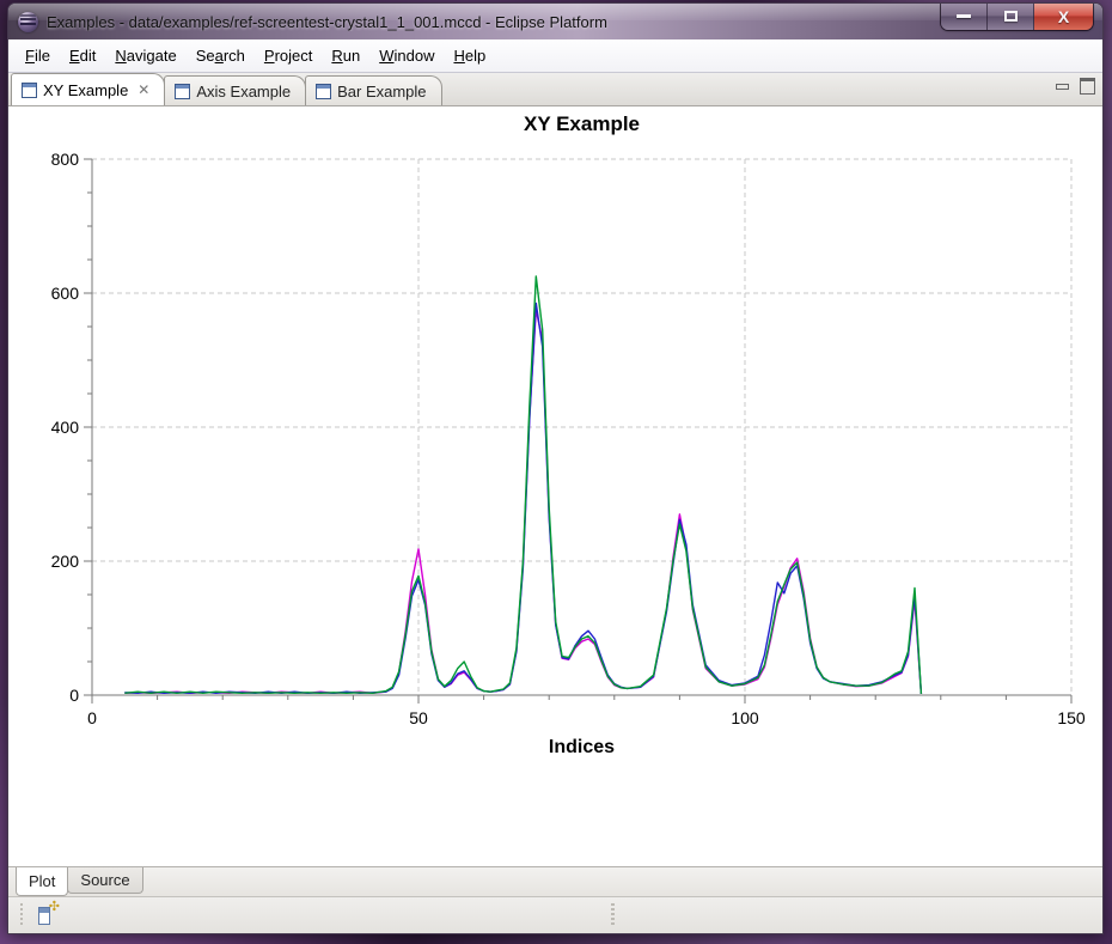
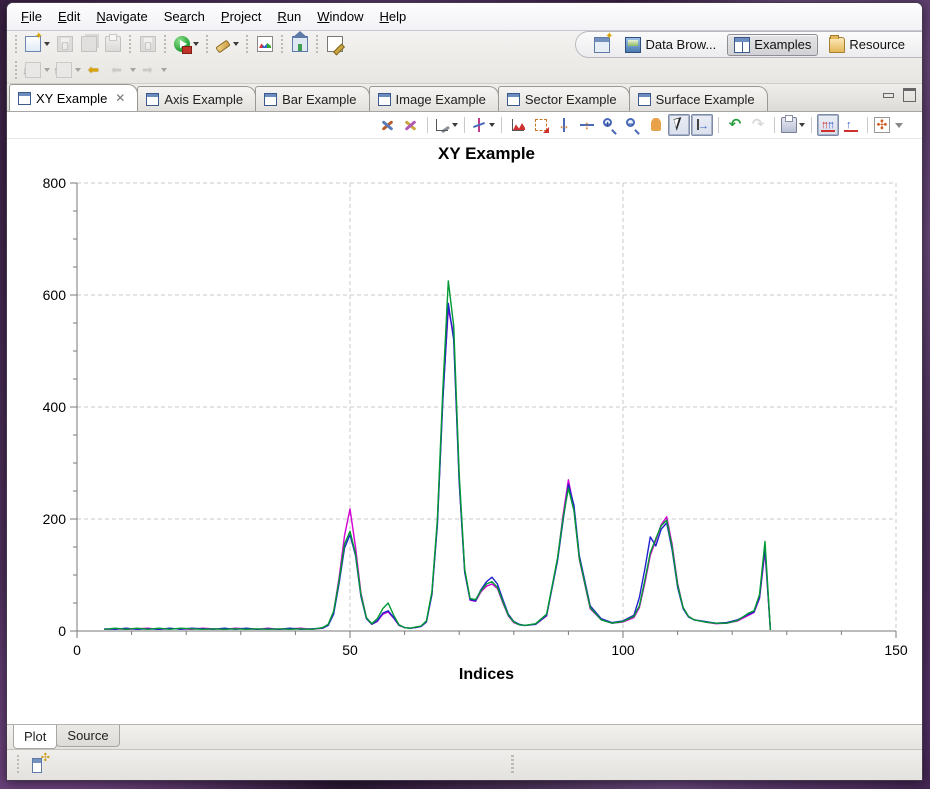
- Examples - data/examples/ref-screentest-crystal1_1_001.mccd - Eclipse Platform
- X
  File
  Edit
  Navigate
  Search
  Project
  Run
  Window
  Help
+ Data Brow...
+ Examples
+ Resource
  XY Example
  ✕
  Axis Example
  Bar Example
+ Image Example
+ Sector Example
+ Surface Example
+ +
+ −
  XY Example
  0
  50
  100
  150
  0
  200
  400
  600
  800
  Indices
  Plot
  Source
